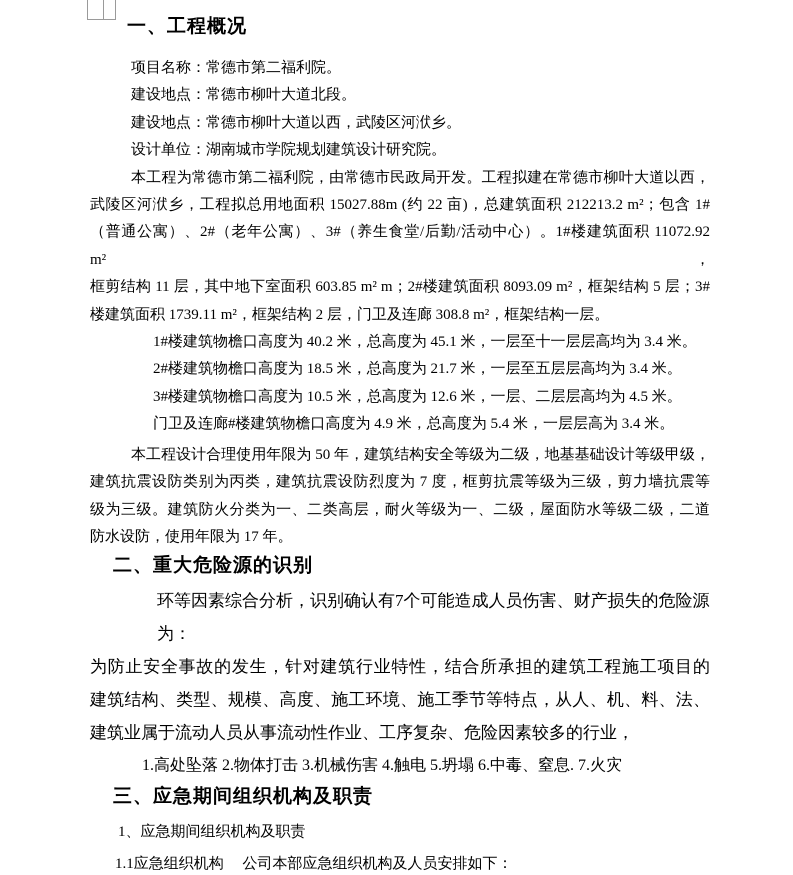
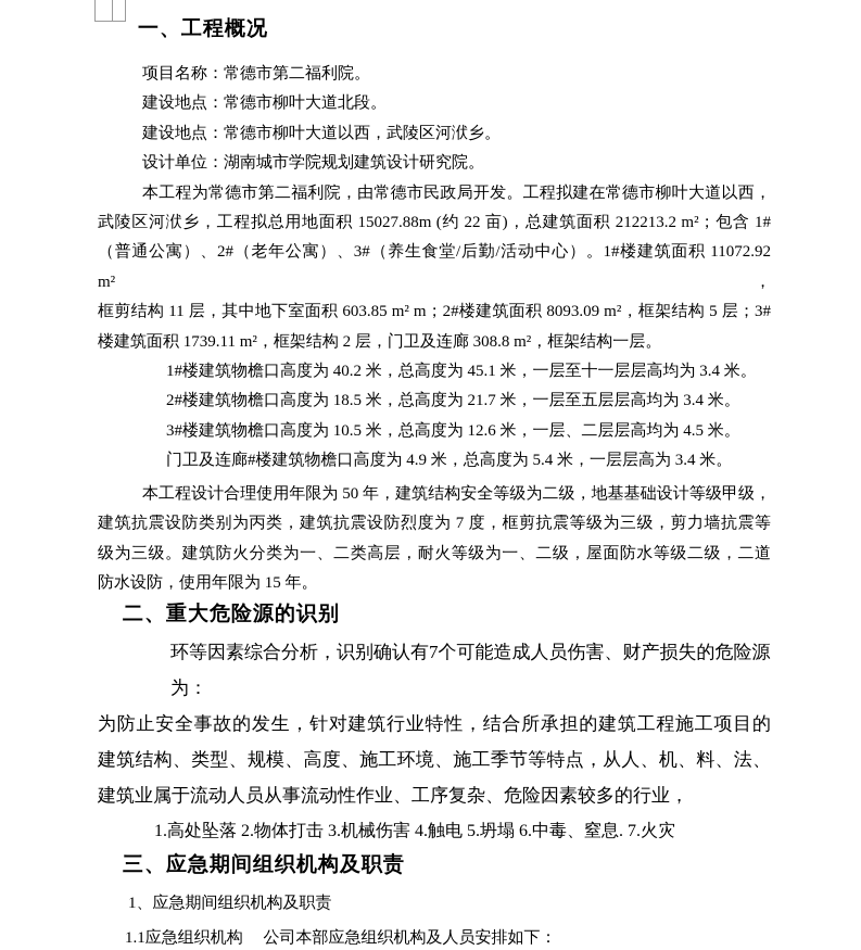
  一、工程概况
  项目名称：常德市第二福利院。
  建设地点：常德市柳叶大道北段。
  建设地点：常德市柳叶大道以西，武陵区河洑乡。
  设计单位：湖南城市学院规划建筑设计研究院。
  本工程为常德市第二福利院，由常德市民政局开发。工程拟建在常德市柳叶大道以西，
  武陵区河洑乡，工程拟总用地面积 15027.88m (约 22 亩)，总建筑面积 212213.2 m²；包含 1#
  （普通公寓）、2#（老年公寓）、3#（养生食堂/后勤/活动中心）。1#楼建筑面积 11072.92 m²，
  框剪结构 11 层，其中地下室面积 603.85 m² m；2#楼建筑面积 8093.09 m²，框架结构 5 层；3#
  楼建筑面积 1739.11 m²，框架结构 2 层，门卫及连廊 308.8 m²，框架结构一层。
  1#楼建筑物檐口高度为 40.2 米，总高度为 45.1 米，一层至十一层层高均为 3.4 米。
  2#楼建筑物檐口高度为 18.5 米，总高度为 21.7 米，一层至五层层高均为 3.4 米。
  3#楼建筑物檐口高度为 10.5 米，总高度为 12.6 米，一层、二层层高均为 4.5 米。
  门卫及连廊#楼建筑物檐口高度为 4.9 米，总高度为 5.4 米，一层层高为 3.4 米。
  本工程设计合理使用年限为 50 年，建筑结构安全等级为二级，地基基础设计等级甲级，
  建筑抗震设防类别为丙类，建筑抗震设防烈度为 7 度，框剪抗震等级为三级，剪力墙抗震等
  级为三级。建筑防火分类为一、二类高层，耐火等级为一、二级，屋面防水等级二级，二道
- 防水设防，使用年限为 17 年。
+ 防水设防，使用年限为 15 年。
  二、重大危险源的识别
  环等因素综合分析，识别确认有7个可能造成人员伤害、财产损失的危险源为：
  为防止安全事故的发生，针对建筑行业特性，结合所承担的建筑工程施工项目的
  建筑结构、类型、规模、高度、施工环境、施工季节等特点，从人、机、料、法、
  建筑业属于流动人员从事流动性作业、工序复杂、危险因素较多的行业，
  1.高处坠落 2.物体打击 3.机械伤害 4.触电 5.坍塌 6.中毒、窒息. 7.火灾
  三、应急期间组织机构及职责
  1、应急期间组织机构及职责
  1.1应急组织机构 公司本部应急组织机构及人员安排如下：
